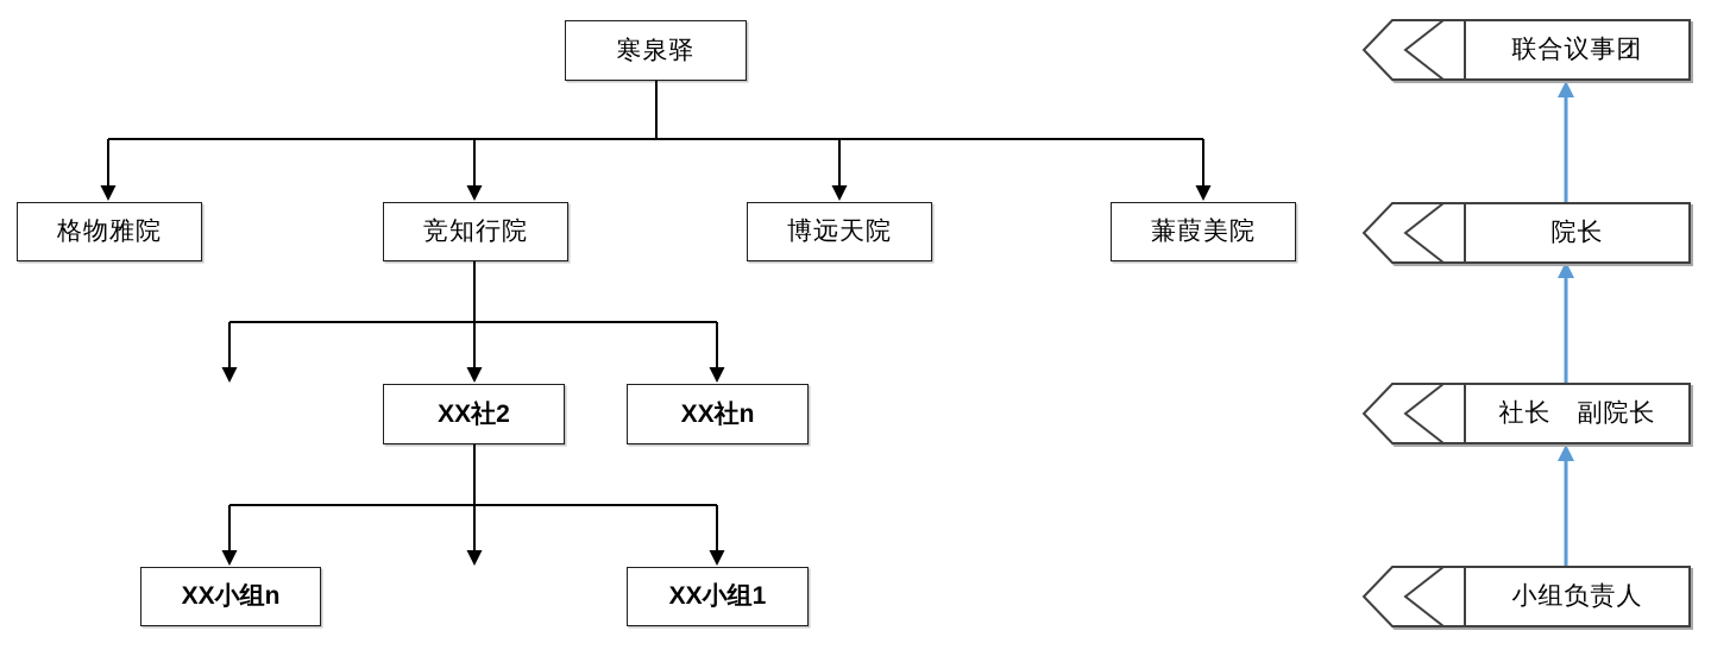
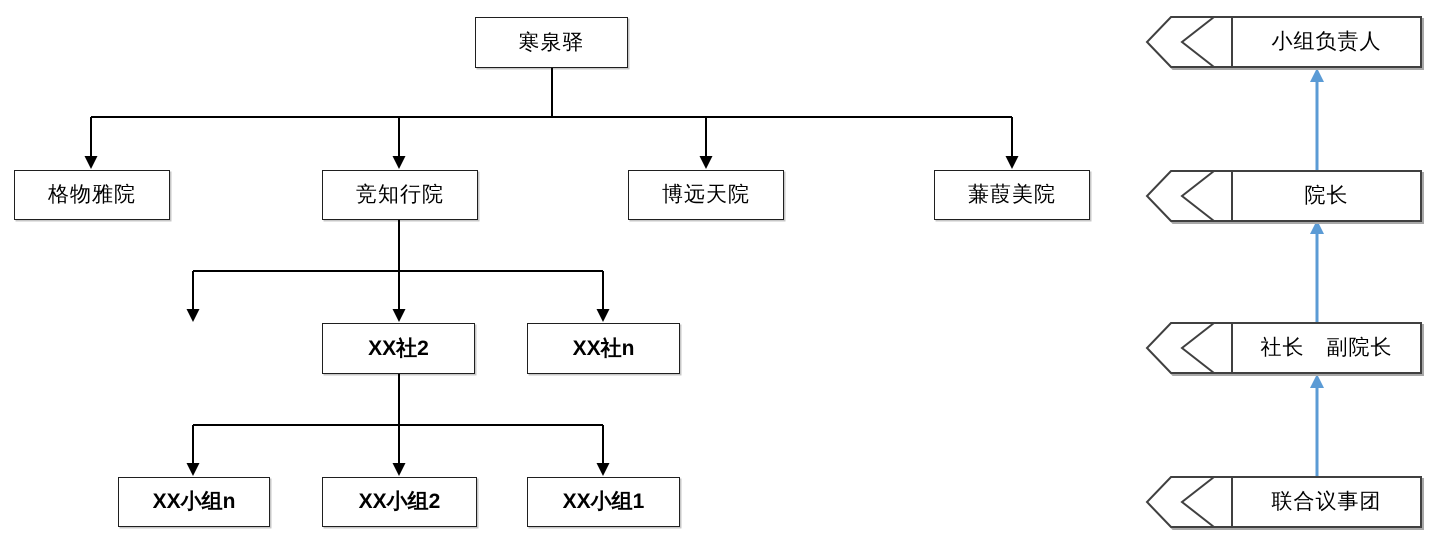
  寒泉驿
  格物雅院
  竞知行院
  博远天院
  蒹葭美院
  XX社2
  XX社n
  XX小组n
+ XX小组2
  XX小组1
- 联合议事团
+ 小组负责人
  院长
  社长 副院长
- 小组负责人
+ 联合议事团
